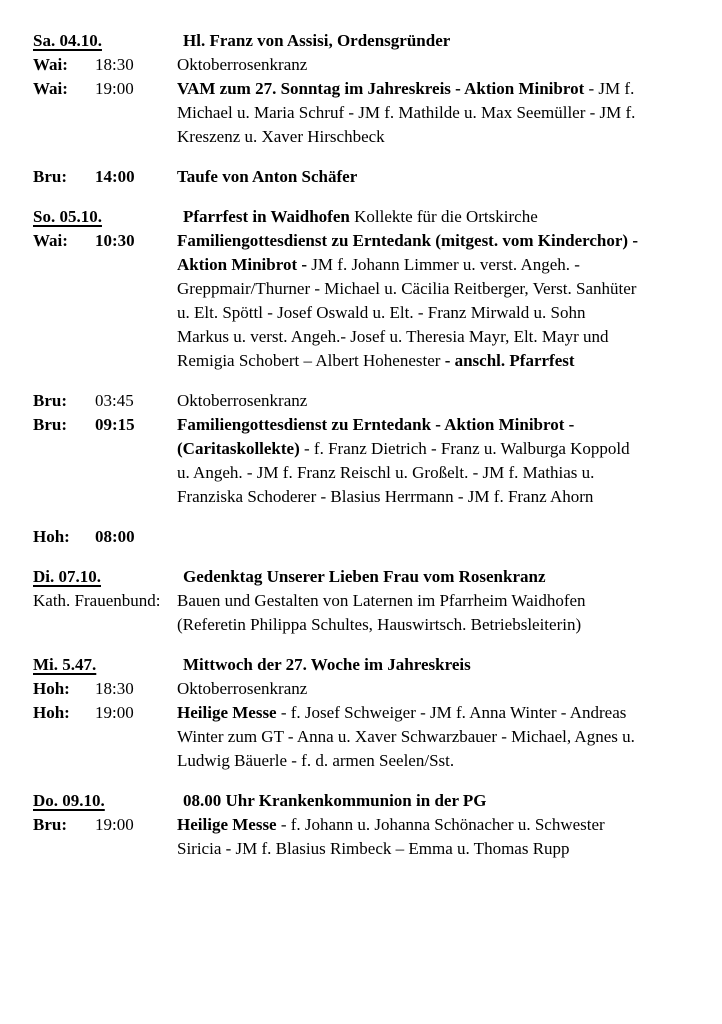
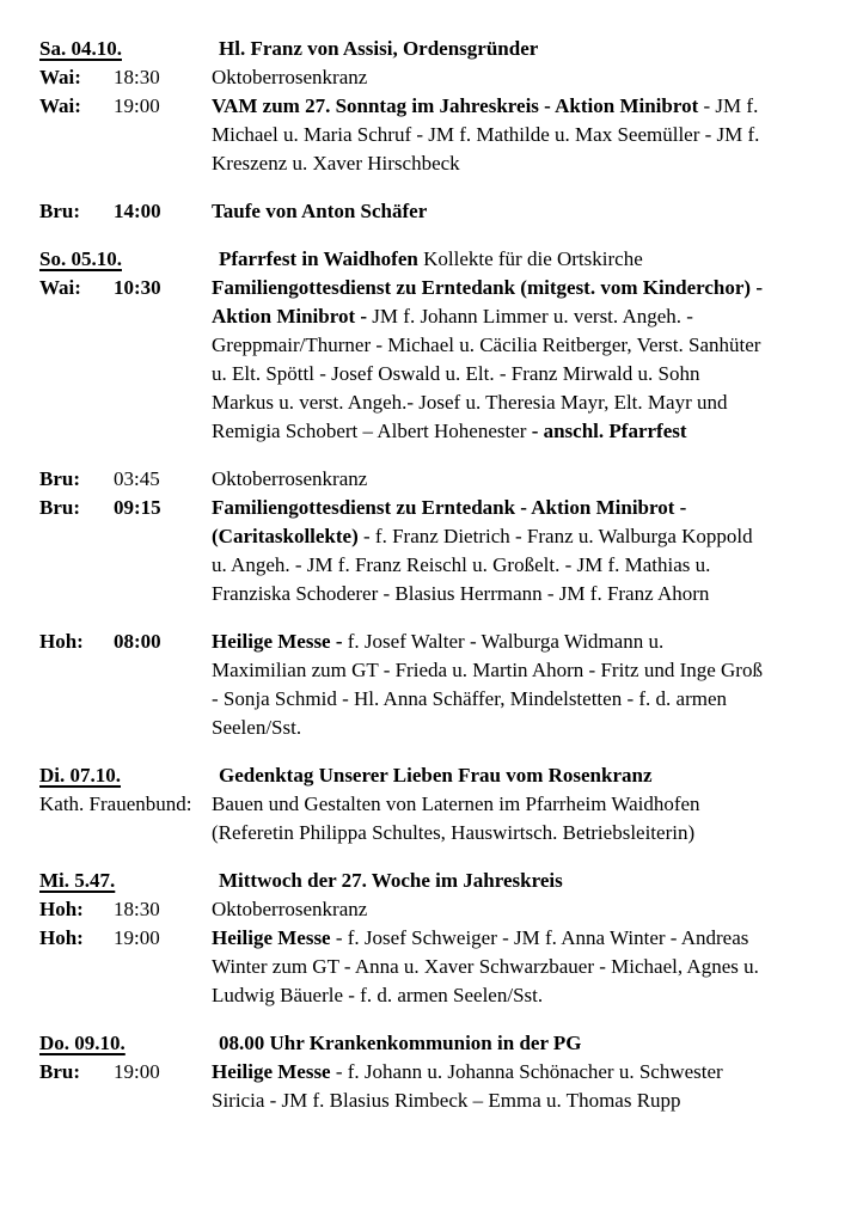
  Sa. 04.10.
  Hl. Franz von Assisi, Ordensgründer
  Wai:
  18:30
  Oktoberrosenkranz
  Wai:
  19:00
  VAM zum 27. Sonntag im Jahreskreis - Aktion Minibrot - JM f.
  Michael u. Maria Schruf - JM f. Mathilde u. Max Seemüller - JM f.
  Kreszenz u. Xaver Hirschbeck
  Bru:
  14:00
  Taufe von Anton Schäfer
  So. 05.10.
  Pfarrfest in Waidhofen Kollekte für die Ortskirche
  Wai:
  10:30
  Familiengottesdienst zu Erntedank (mitgest. vom Kinderchor) -
  Aktion Minibrot - JM f. Johann Limmer u. verst. Angeh. -
  Greppmair/Thurner - Michael u. Cäcilia Reitberger, Verst. Sanhüter
  u. Elt. Spöttl - Josef Oswald u. Elt. - Franz Mirwald u. Sohn
  Markus u. verst. Angeh.- Josef u. Theresia Mayr, Elt. Mayr und
  Remigia Schobert – Albert Hohenester - anschl. Pfarrfest
  Bru:
  03:45
  Oktoberrosenkranz
  Bru:
  09:15
  Familiengottesdienst zu Erntedank - Aktion Minibrot -
  (Caritaskollekte) - f. Franz Dietrich - Franz u. Walburga Koppold
  u. Angeh. - JM f. Franz Reischl u. Großelt. - JM f. Mathias u.
  Franziska Schoderer - Blasius Herrmann - JM f. Franz Ahorn
  Hoh:
  08:00
+ Heilige Messe - f. Josef Walter - Walburga Widmann u.
+ Maximilian zum GT - Frieda u. Martin Ahorn - Fritz und Inge Groß
+ - Sonja Schmid - Hl. Anna Schäffer, Mindelstetten - f. d. armen
+ Seelen/Sst.
  Di. 07.10.
  Gedenktag Unserer Lieben Frau vom Rosenkranz
  Kath. Frauenbund:
  Bauen und Gestalten von Laternen im Pfarrheim Waidhofen
  (Referetin Philippa Schultes, Hauswirtsch. Betriebsleiterin)
  Mi. 5.47.
  Mittwoch der 27. Woche im Jahreskreis
  Hoh:
  18:30
  Oktoberrosenkranz
  Hoh:
  19:00
  Heilige Messe - f. Josef Schweiger - JM f. Anna Winter - Andreas
  Winter zum GT - Anna u. Xaver Schwarzbauer - Michael, Agnes u.
  Ludwig Bäuerle - f. d. armen Seelen/Sst.
  Do. 09.10.
  08.00 Uhr Krankenkommunion in der PG
  Bru:
  19:00
  Heilige Messe - f. Johann u. Johanna Schönacher u. Schwester
  Siricia - JM f. Blasius Rimbeck – Emma u. Thomas Rupp
